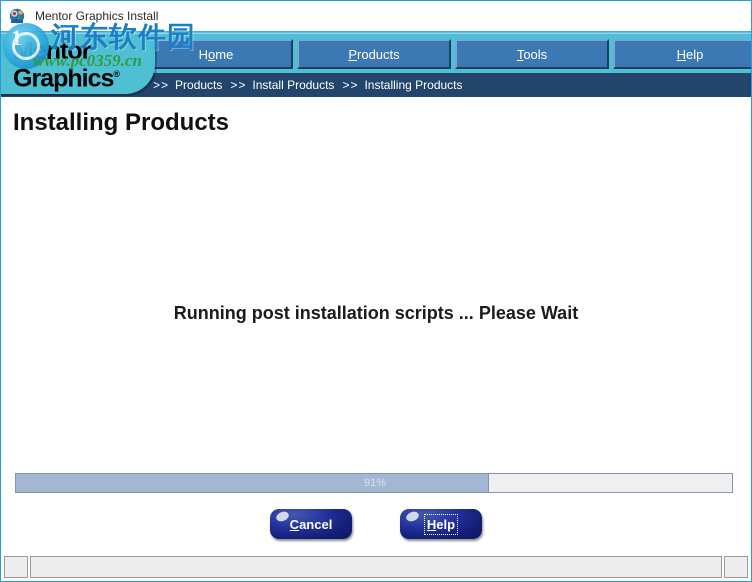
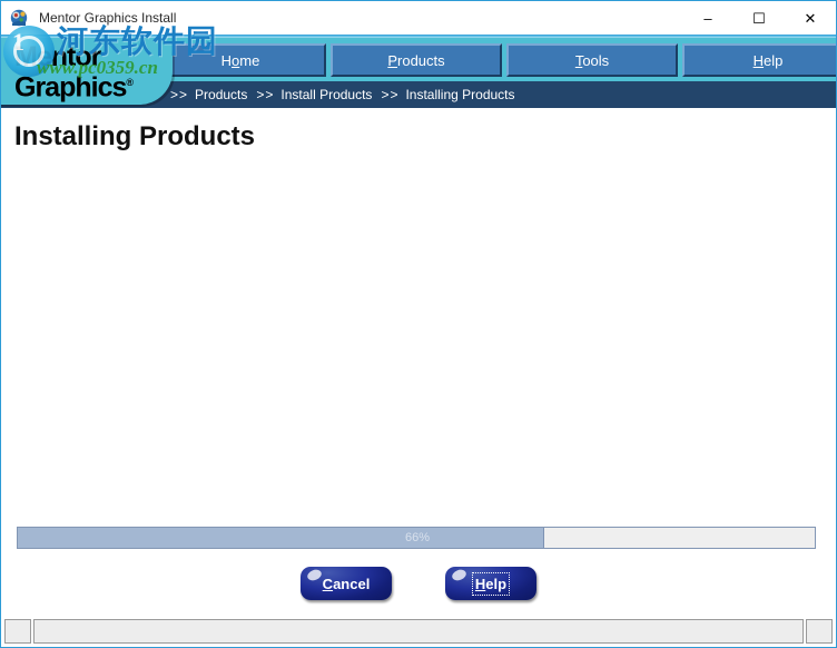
  Mentor Graphics Install
+ –
+ ☐
+ ✕
  Home
  Products
  Tools
  Help
  Graphics®
  >>
  Products
  >>
  Install Products
  >>
  Installing Products
  Installing Products
- Running post installation scripts ... Please Wait
- 91%
+ 66%
  Cancel
  Help
  1
  河东软件园
  www.pc0359.cn
